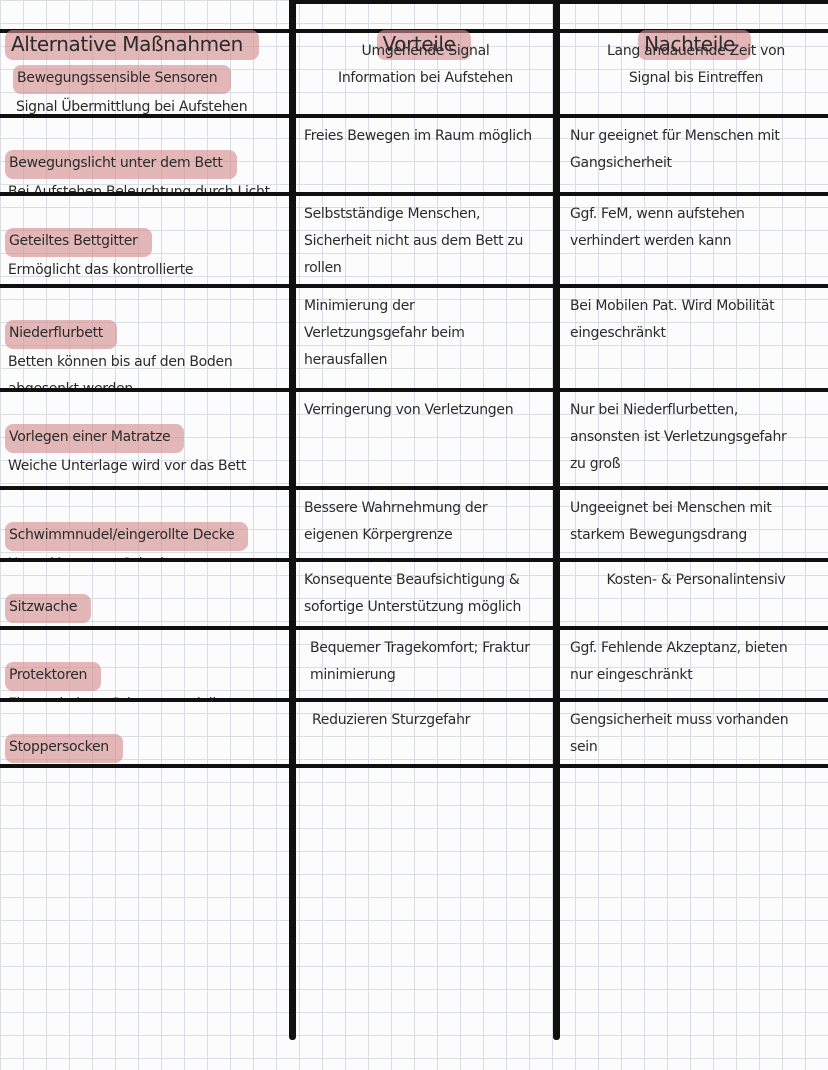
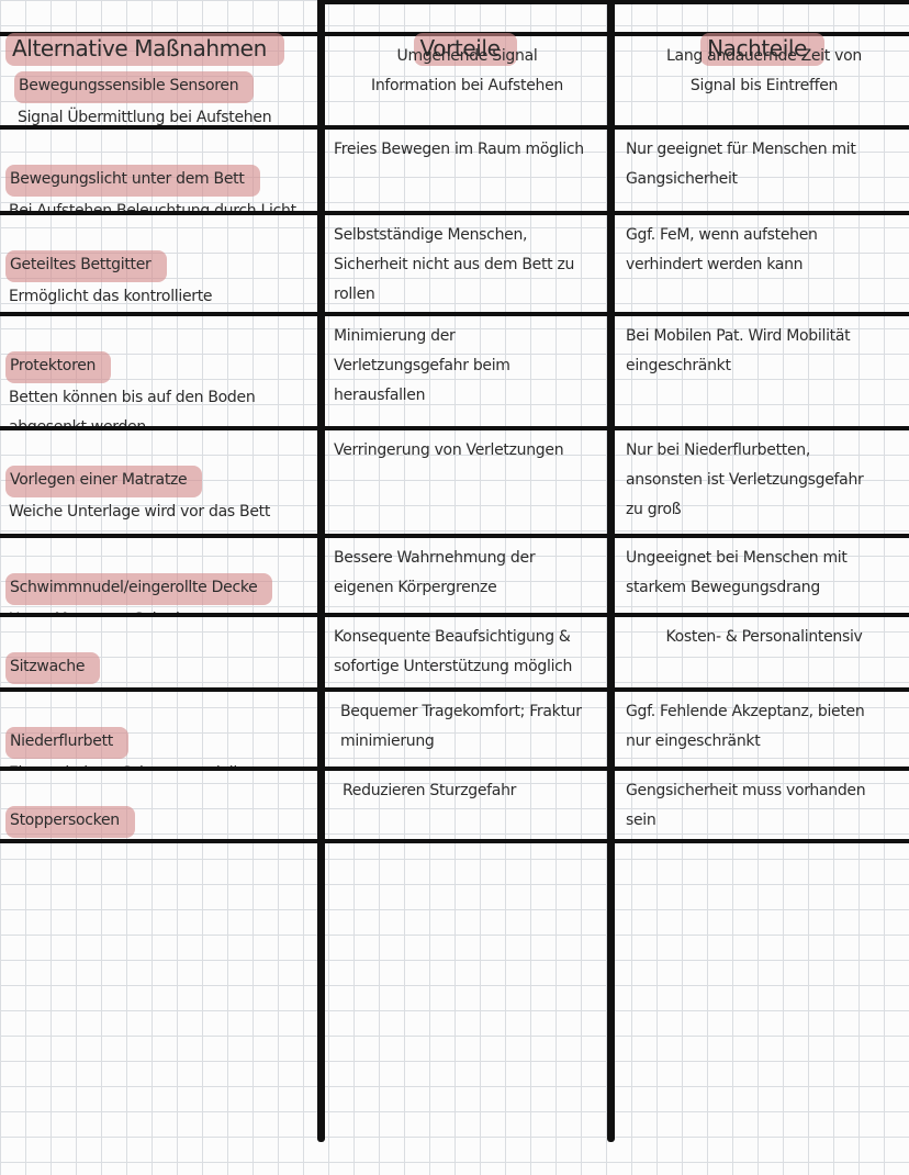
  Alternative Maßnahmen
  Vorteile
  Nachteile
  Bewegungssensible Sensoren
  Signal Übermittlung bei Aufstehen
  Umgehende Signal
  Information bei Aufstehen
  Lang andauernde Zeit von
  Signal bis Eintreffen
  Bewegungslicht unter dem Bett
  Freies Bewegen im Raum möglich
  Nur geeignet für Menschen mit
  Gangsicherheit
  Geteiltes Bettgitter
  Ermöglicht das kontrollierte
  Selbstständige Menschen,
  Sicherheit nicht aus dem Bett zu
  rollen
  Ggf. FeM, wenn aufstehen
  verhindert werden kann
- Niederflurbett
+ Protektoren
  Betten können bis auf den Boden
  Minimierung der
  Verletzungsgefahr beim
  herausfallen
  Bei Mobilen Pat. Wird Mobilität
  eingeschränkt
  Vorlegen einer Matratze
  Weiche Unterlage wird vor das Bett
  Verringerung von Verletzungen
  Nur bei Niederflurbetten,
  ansonsten ist Verletzungsgefahr
  zu groß
  Schwimmnudel/eingerollte Decke
  Bessere Wahrnehmung der
  eigenen Körpergrenze
  Ungeeignet bei Menschen mit
  starkem Bewegungsdrang
  Sitzwache
  Konsequente Beaufsichtigung &
  sofortige Unterstützung möglich
  Kosten- & Personalintensiv
- Protektoren
+ Niederflurbett
  Bequemer Tragekomfort; Fraktur
  minimierung
  Ggf. Fehlende Akzeptanz, bieten
  nur eingeschränkt
  Stoppersocken
  Reduzieren Sturzgefahr
  Gengsicherheit muss vorhanden
  sein
